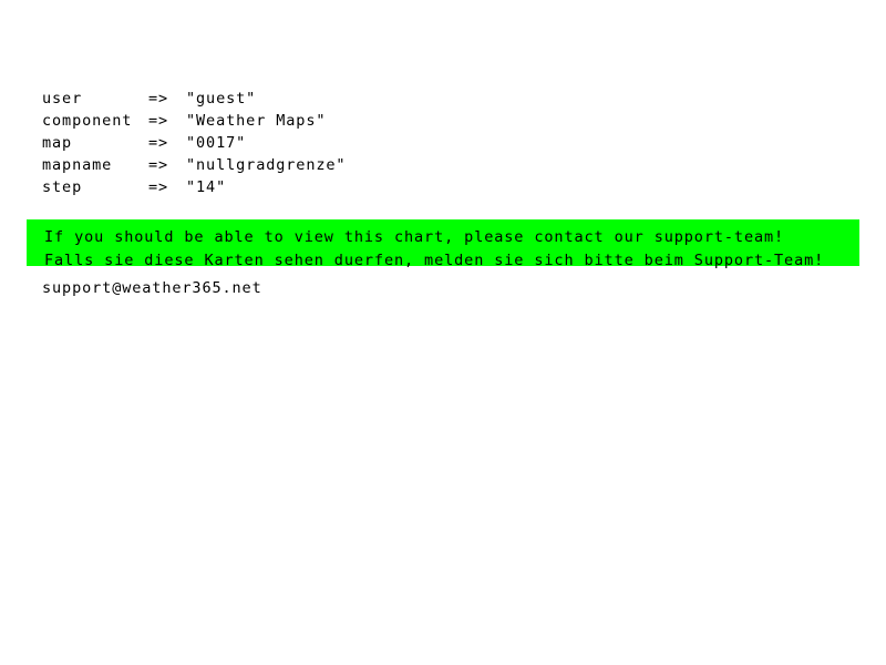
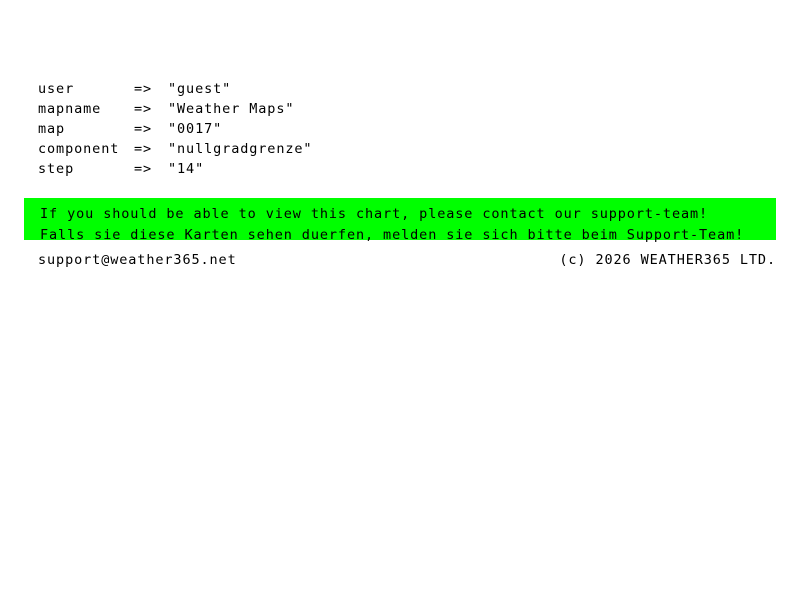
  user
  =>
  "guest"
- component
+ mapname
  =>
  "Weather Maps"
  map
  =>
  "0017"
- mapname
+ component
  =>
  "nullgradgrenze"
  step
  =>
  "14"
  If you should be able to view this chart, please contact our support-team!
  Falls sie diese Karten sehen duerfen, melden sie sich bitte beim Support-Team!
  support@weather365.net
+ (c) 2026 WEATHER365 LTD.
